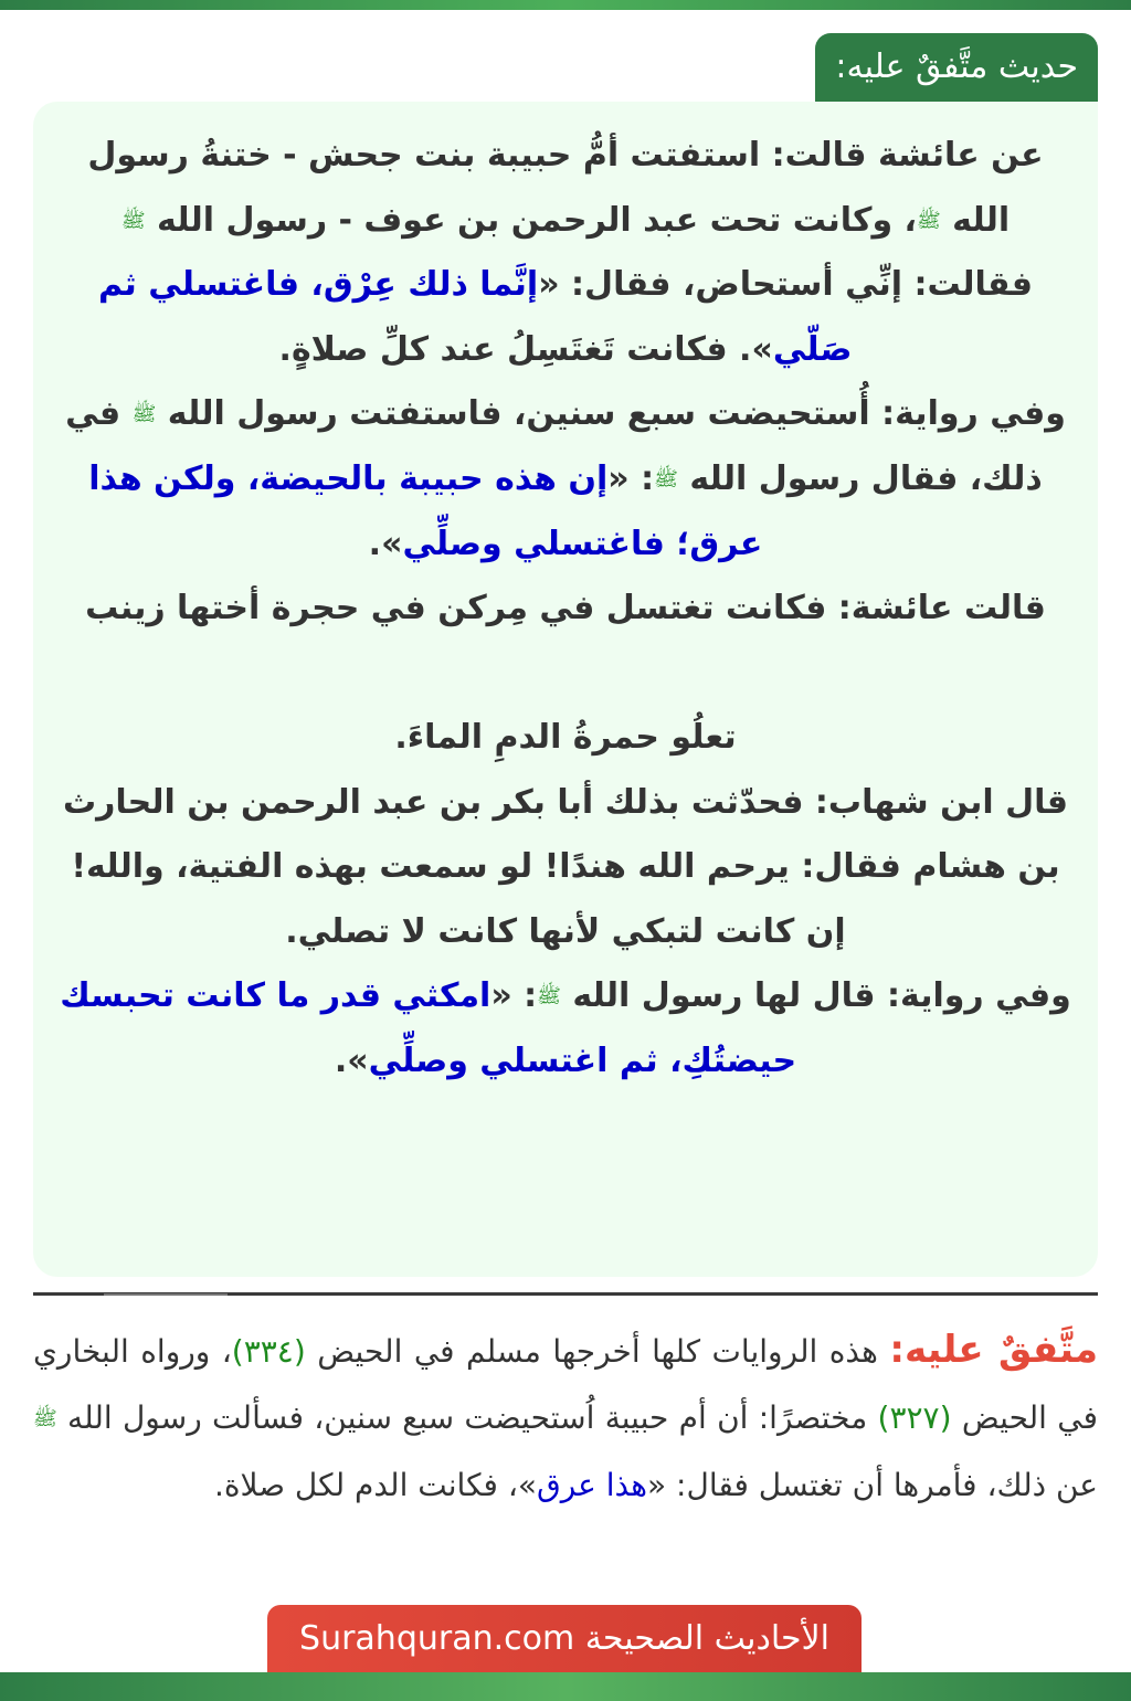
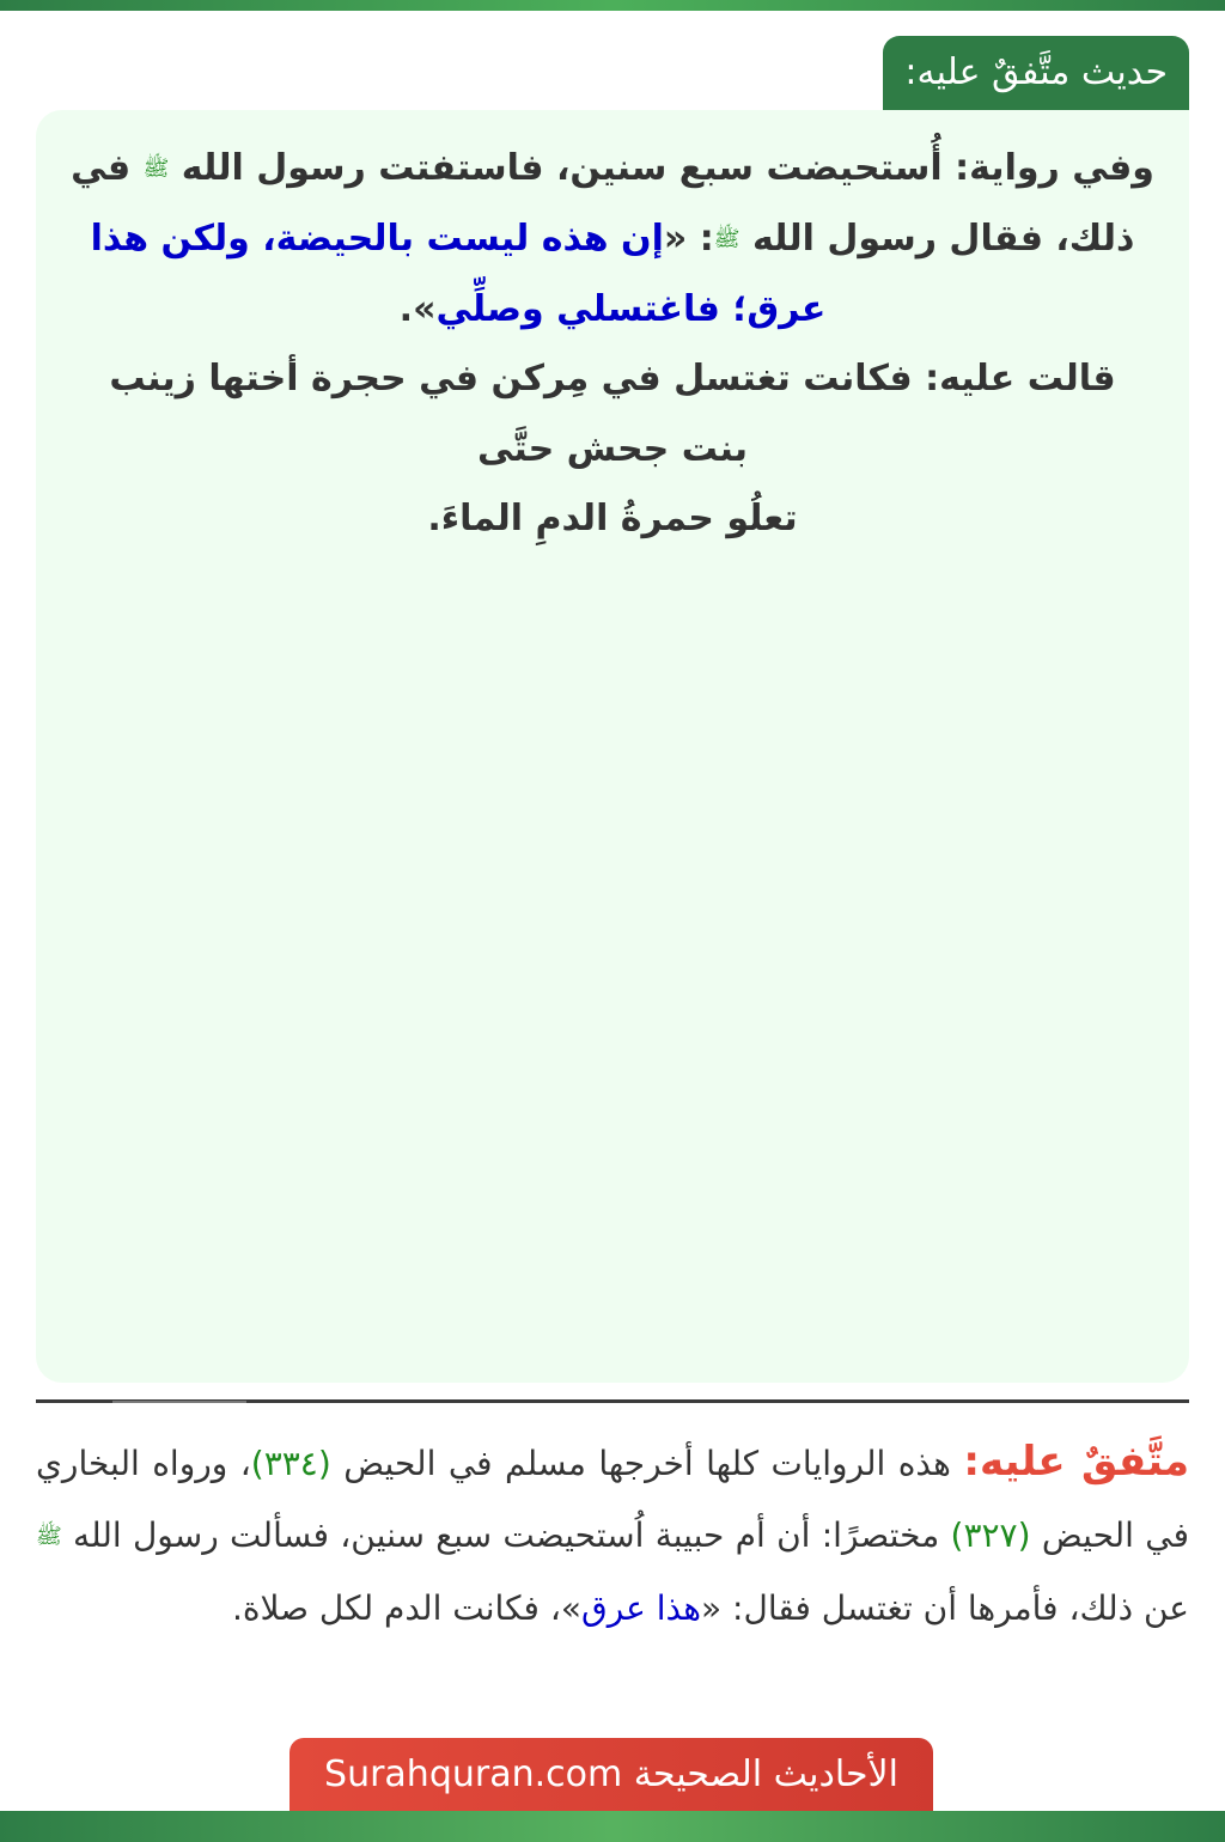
  حديث متَّفقٌ عليه:
- عن عائشة قالت: استفتت أمُّ حبيبة بنت جحش - ختنةُ رسول الله ﷺ، وكانت تحت عبد الرحمن بن عوف - رسول الله ﷺ فقالت: إنِّي أستحاض، فقال: «إنَّما ذلك عِرْق، فاغتسلي ثم صَلّي». فكانت تَغتَسِلُ عند كلِّ صلاةٍ.
- وفي رواية: أُستحيضت سبع سنين، فاستفتت رسول الله ﷺ في ذلك، فقال رسول الله ﷺ: «إن هذه حبيبة بالحيضة، ولكن هذا عرق؛ فاغتسلي وصلِّي».
+ وفي رواية: أُستحيضت سبع سنين، فاستفتت رسول الله ﷺ في ذلك، فقال رسول الله ﷺ: «إن هذه ليست بالحيضة، ولكن هذا عرق؛ فاغتسلي وصلِّي».
- قالت عائشة: فكانت تغتسل في مِركن في حجرة أختها زينب
+ قالت عليه: فكانت تغتسل في مِركن في حجرة أختها زينب
+ بنت جحش حتَّى
  تعلُو حمرةُ الدمِ الماءَ.
- قال ابن شهاب: فحدّثت بذلك أبا بكر بن عبد الرحمن بن الحارث بن هشام فقال: يرحم الله هندًا! لو سمعت بهذه الفتية، والله! إن كانت لتبكي لأنها كانت لا تصلي.
- وفي رواية: قال لها رسول الله ﷺ: «امكثي قدر ما كانت تحبسك حيضتُكِ، ثم اغتسلي وصلِّي».
  متَّفقٌ عليه: هذه الروايات كلها أخرجها مسلم في الحيض (٣٣٤)، ورواه البخاري في الحيض (٣٢٧) مختصرًا: أن أم حبيبة اُستحيضت سبع سنين، فسألت رسول الله ﷺ عن ذلك، فأمرها أن تغتسل فقال: «هذا عرق»، فكانت الدم لكل صلاة.
  الأحاديث الصحيحة Surahquran.com
